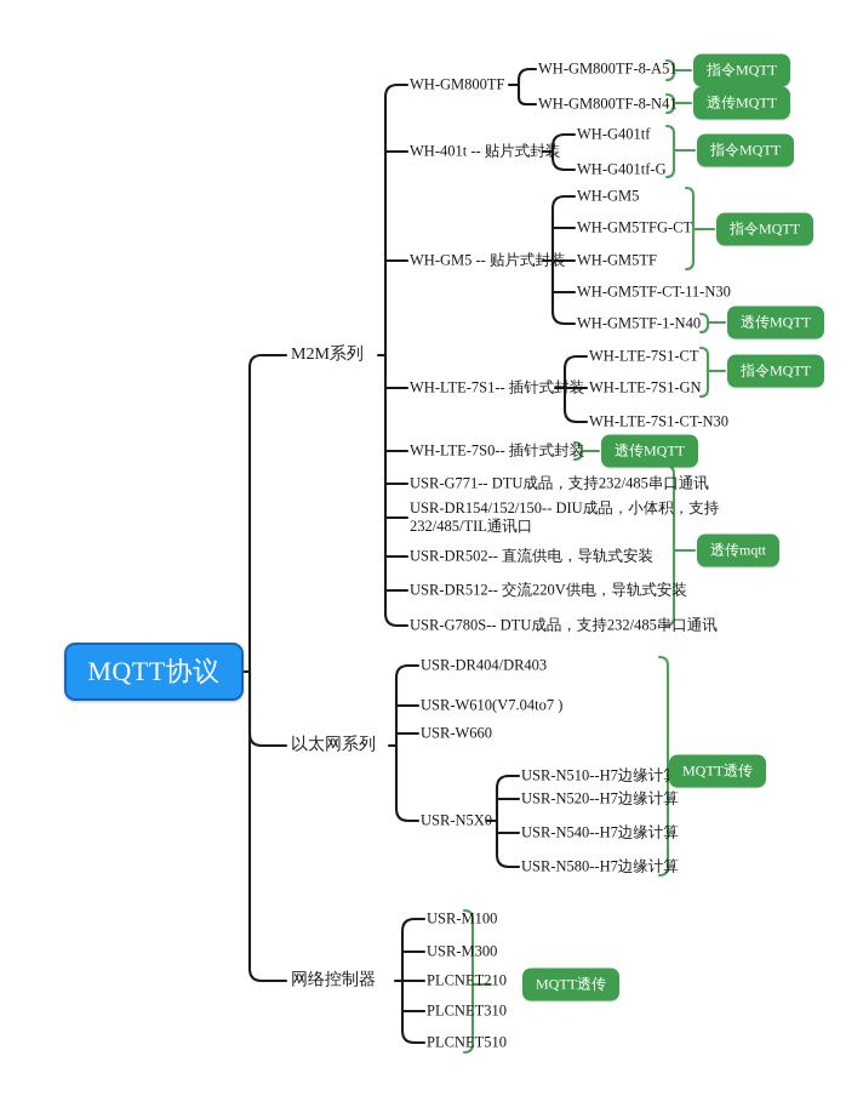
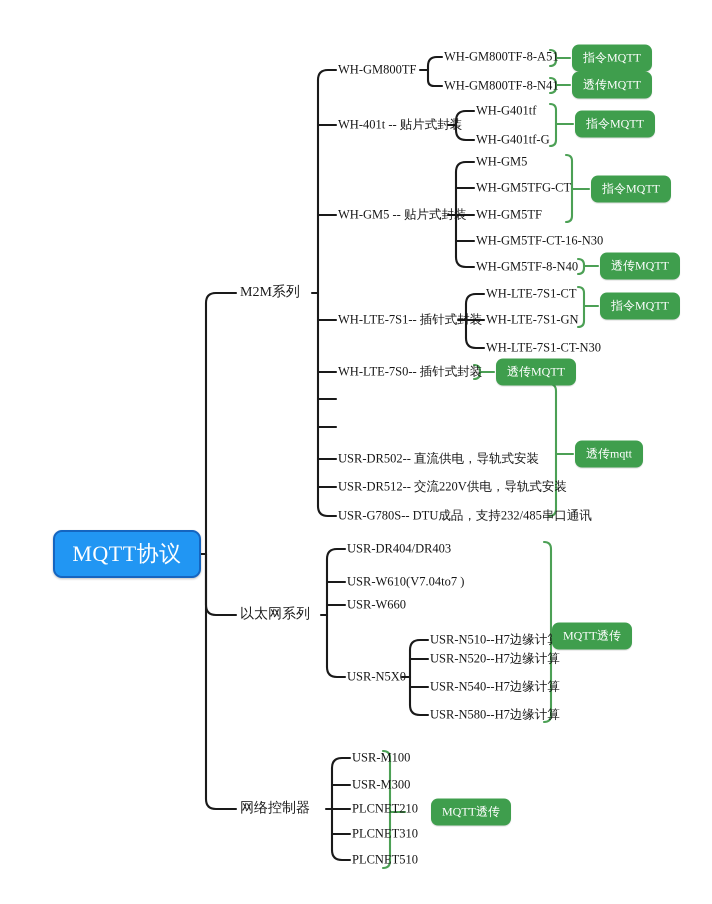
  MQTT协议
  M2M系列
  以太网系列
  网络控制器
  WH-GM800TF
  WH-401t -- 贴片式封装
  WH-GM5 -- 贴片式封装
  WH-LTE-7S1-- 插针式封装
  WH-LTE-7S0-- 插针式封装
  WH-GM800TF-8-A51
  WH-GM800TF-8-N41
  WH-G401tf
  WH-G401tf-G
  WH-GM5
  WH-GM5TFG-CT
  WH-GM5TF
- WH-GM5TF-CT-11-N30
+ WH-GM5TF-CT-16-N30
- WH-GM5TF-1-N40
+ WH-GM5TF-8-N40
  WH-LTE-7S1-CT
  WH-LTE-7S1-GN
  WH-LTE-7S1-CT-N30
- USR-G771-- DTU成品，支持232/485串口通讯
- USR-DR154/152/150-- DIU成品，小体积，支持
- 232/485/TIL通讯口
  USR-DR502-- 直流供电，导轨式安装
  USR-DR512-- 交流220V供电，导轨式安装
  USR-G780S-- DTU成品，支持232/485串口通讯
  USR-DR404/DR403
  USR-W610(V7.04to7 )
  USR-W660
  USR-N5X0
  USR-N510--H7边缘计
  USR-N520--H7边缘计算
  USR-N540--H7边缘计算
  USR-N580--H7边缘计算
  USR-M100
  USR-M300
  PLCNET210
  PLCNET310
  PLCNET510
  指令MQTT
  透传MQTT
  指令MQTT
  指令MQTT
  透传MQTT
  指令MQTT
  透传MQTT
  透传mqtt
  MQTT透传
  MQTT透传
